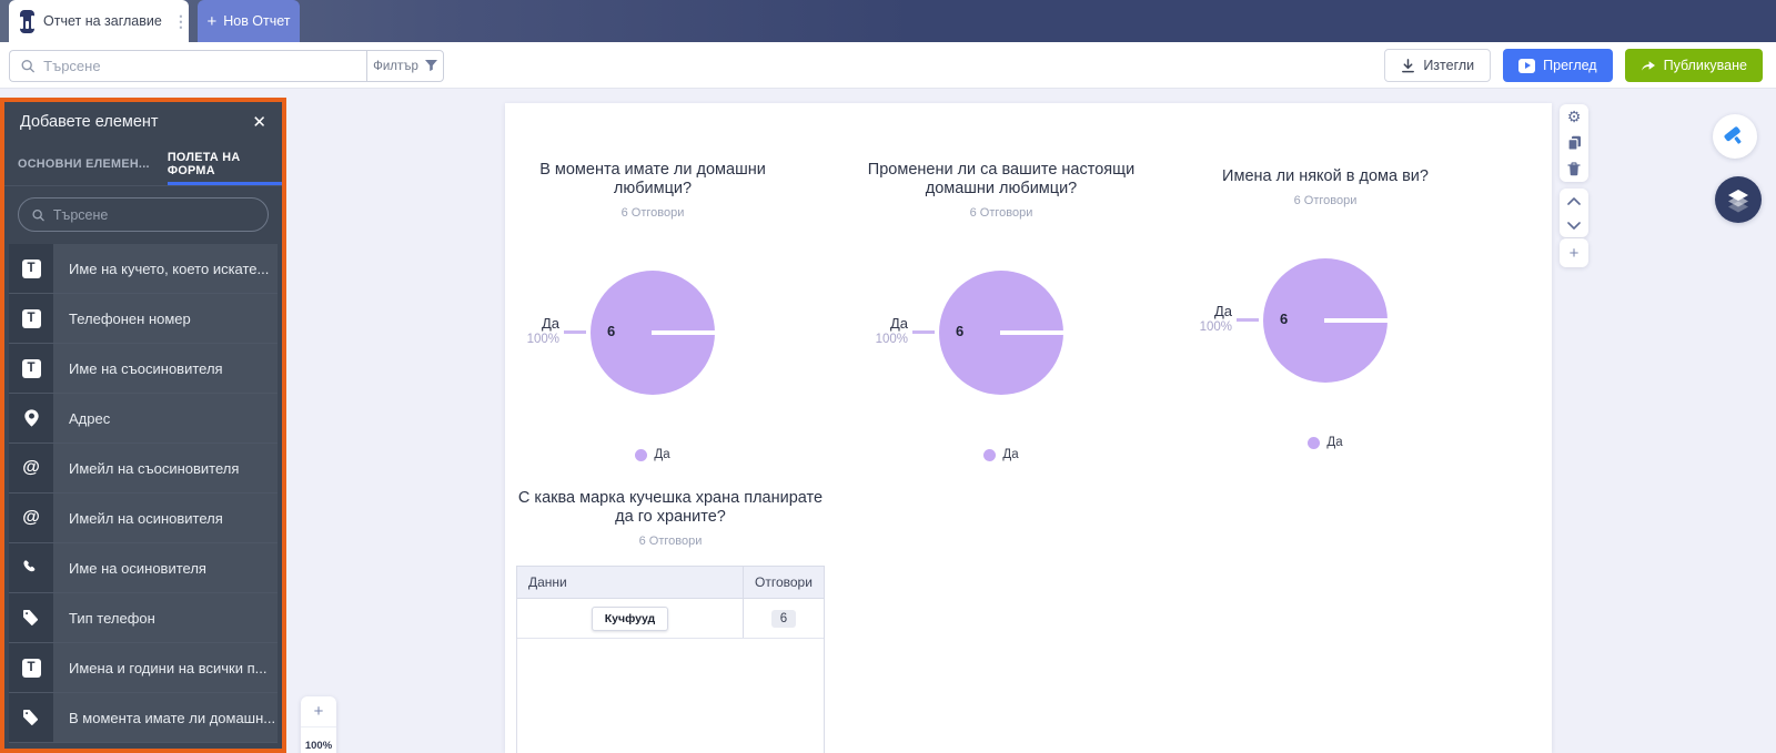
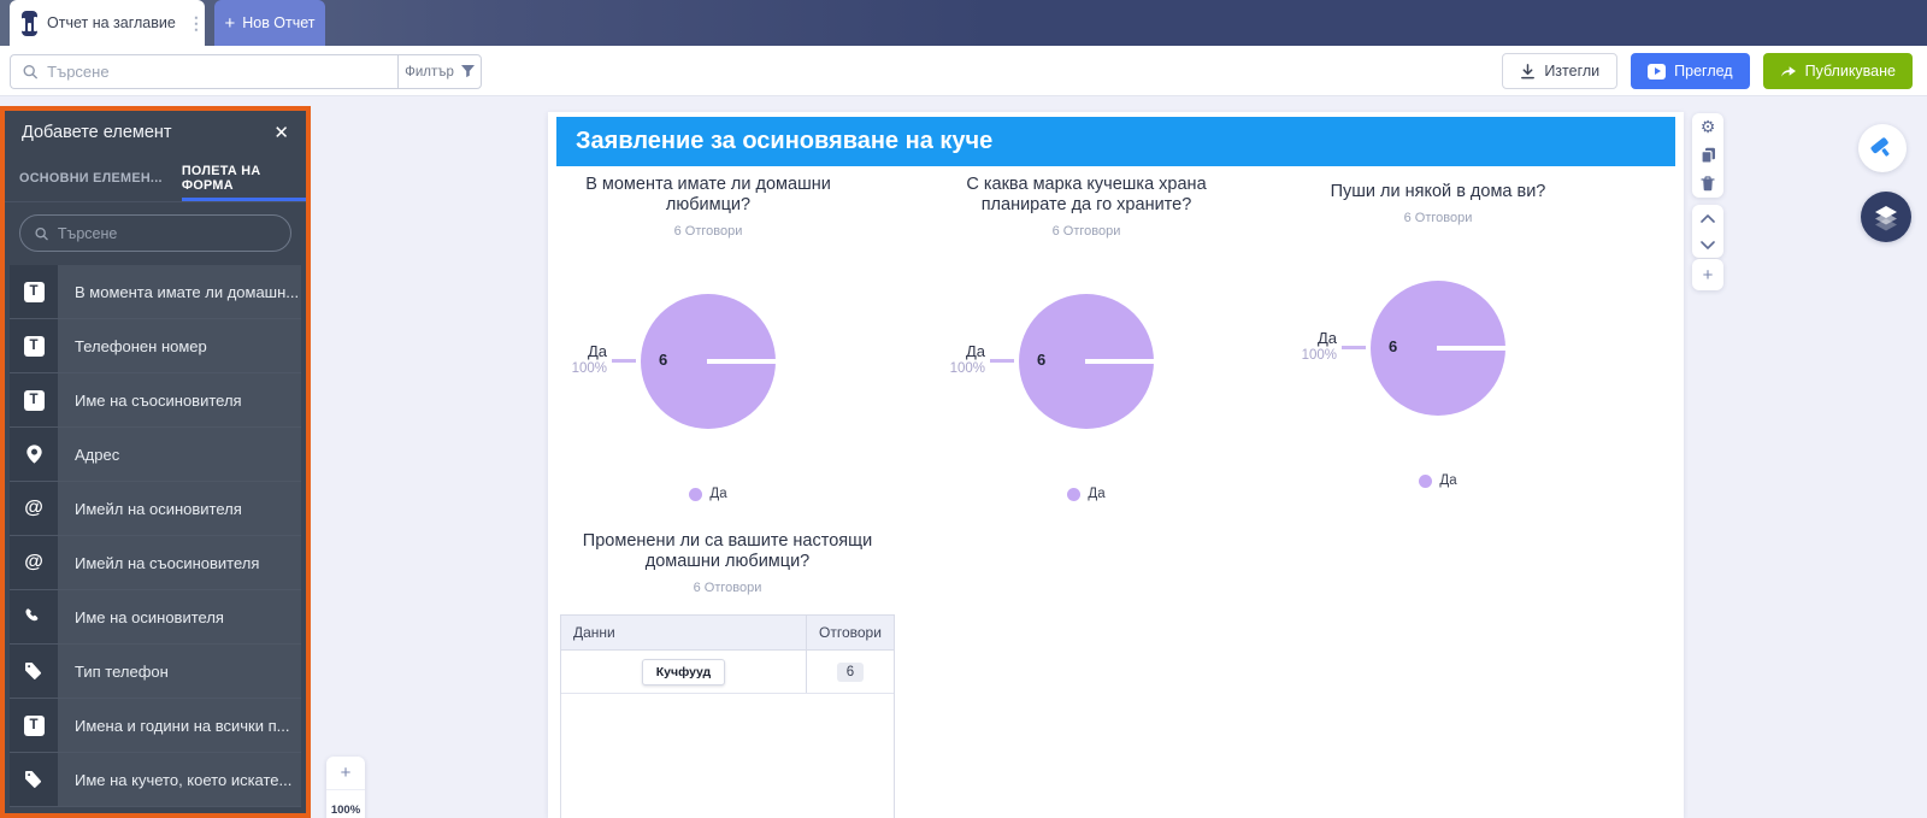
  Отчет на заглавие
  ⋮
  +
  Нов Отчет
  Търсене
  Филтър
  Изтегли
  Преглед
  Публикуване
  Добавете елемент
  ✕
  ОСНОВНИ ЕЛЕМЕН...
  ПОЛЕТА НА ФОРМА
  Търсене
  T
- Име на кучето, което искате...
+ В момента имате ли домашн...
  T
  Телефонен номер
  T
  Име на съосиновителя
  Адрес
  @
- Имейл на съосиновителя
+ Имейл на осиновителя
  @
- Имейл на осиновителя
+ Имейл на съосиновителя
  Име на осиновителя
  Тип телефон
  T
  Имена и години на всички п...
- В момента имате ли домашн...
+ Име на кучето, което искате...
+ Заявление за осиновяване на куче
  В момента имате ли домашни любимци?
  6 Отговори
  Да
  100%
  6
  Да
- Променени ли са вашите настоящи домашни любимци?
+ С каква марка кучешка храна планирате да го храните?
  6 Отговори
  Да
  100%
  6
  Да
- Имена ли някой в дома ви?
+ Пуши ли някой в дома ви?
  6 Отговори
  Да
  100%
  6
  Да
- С каква марка кучешка храна планирате да го храните?
+ Променени ли са вашите настоящи домашни любимци?
  6 Отговори
  Данни
  Отговори
  Кучфууд
  6
  ⚙
  +
  +
  100%
